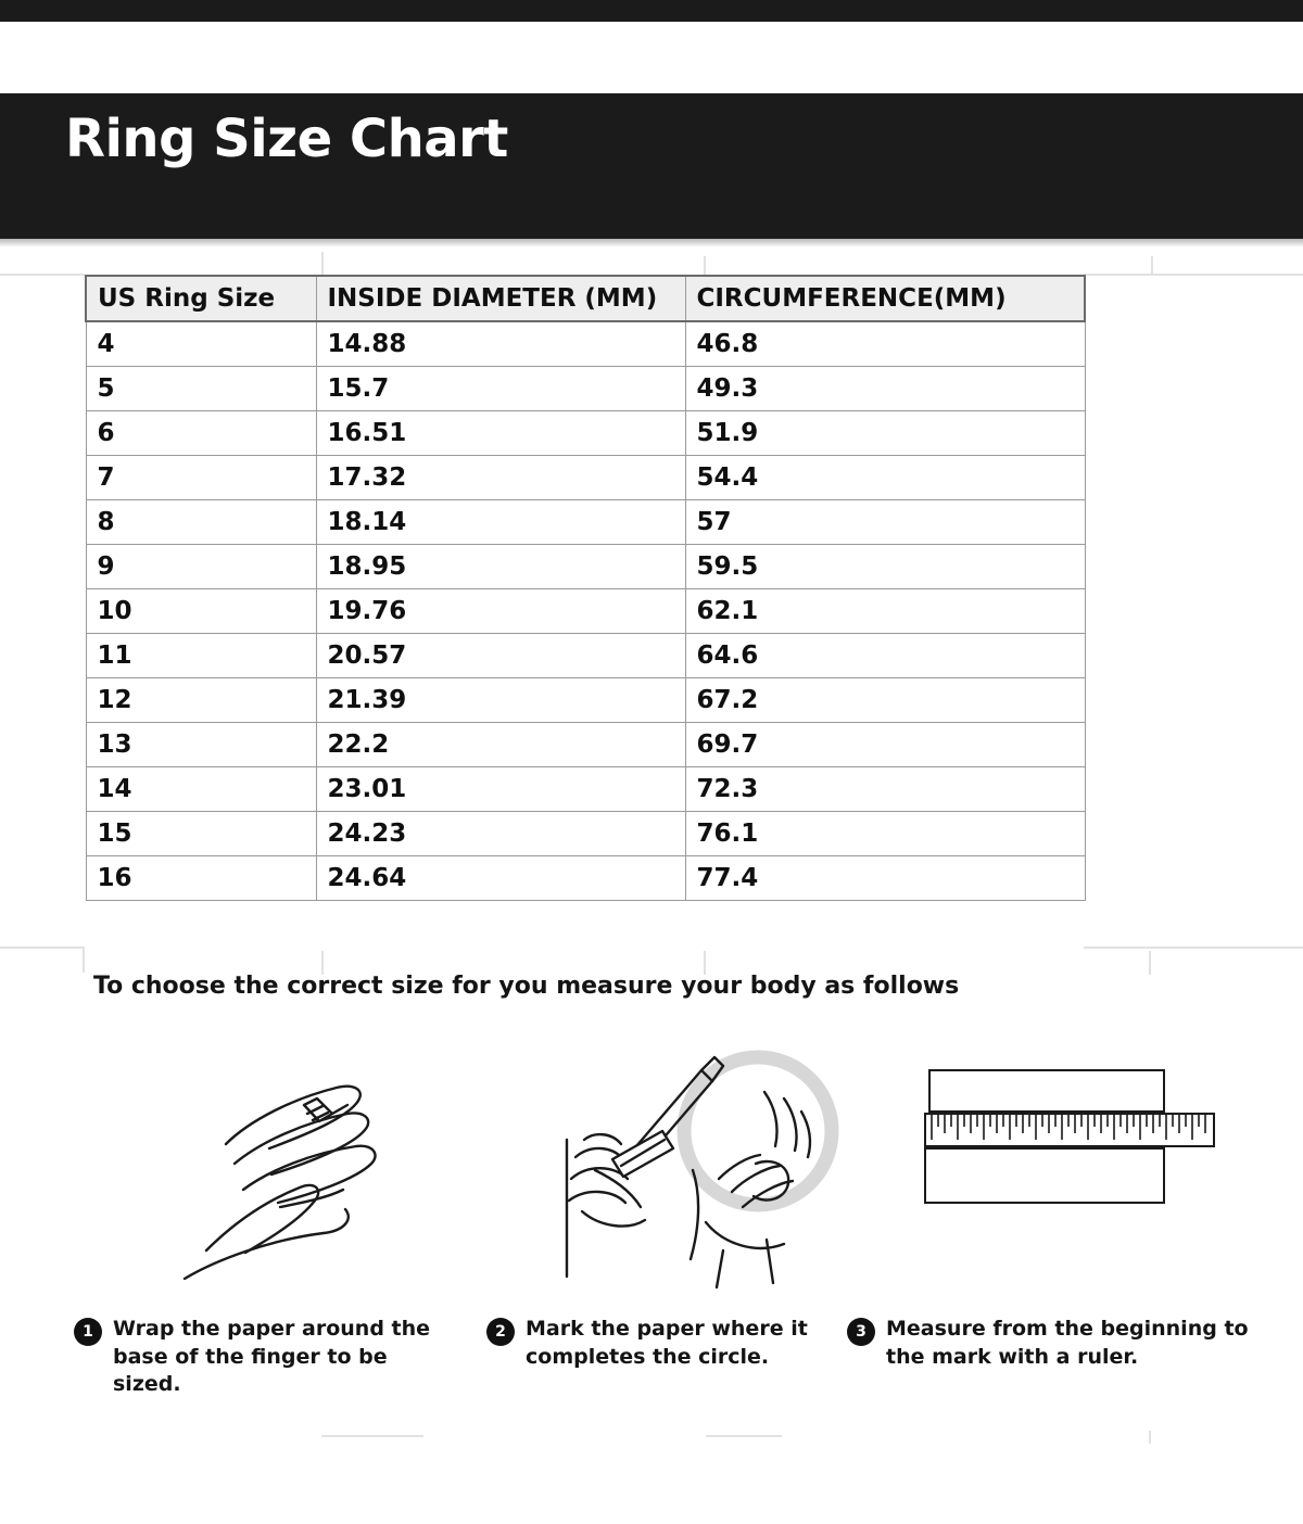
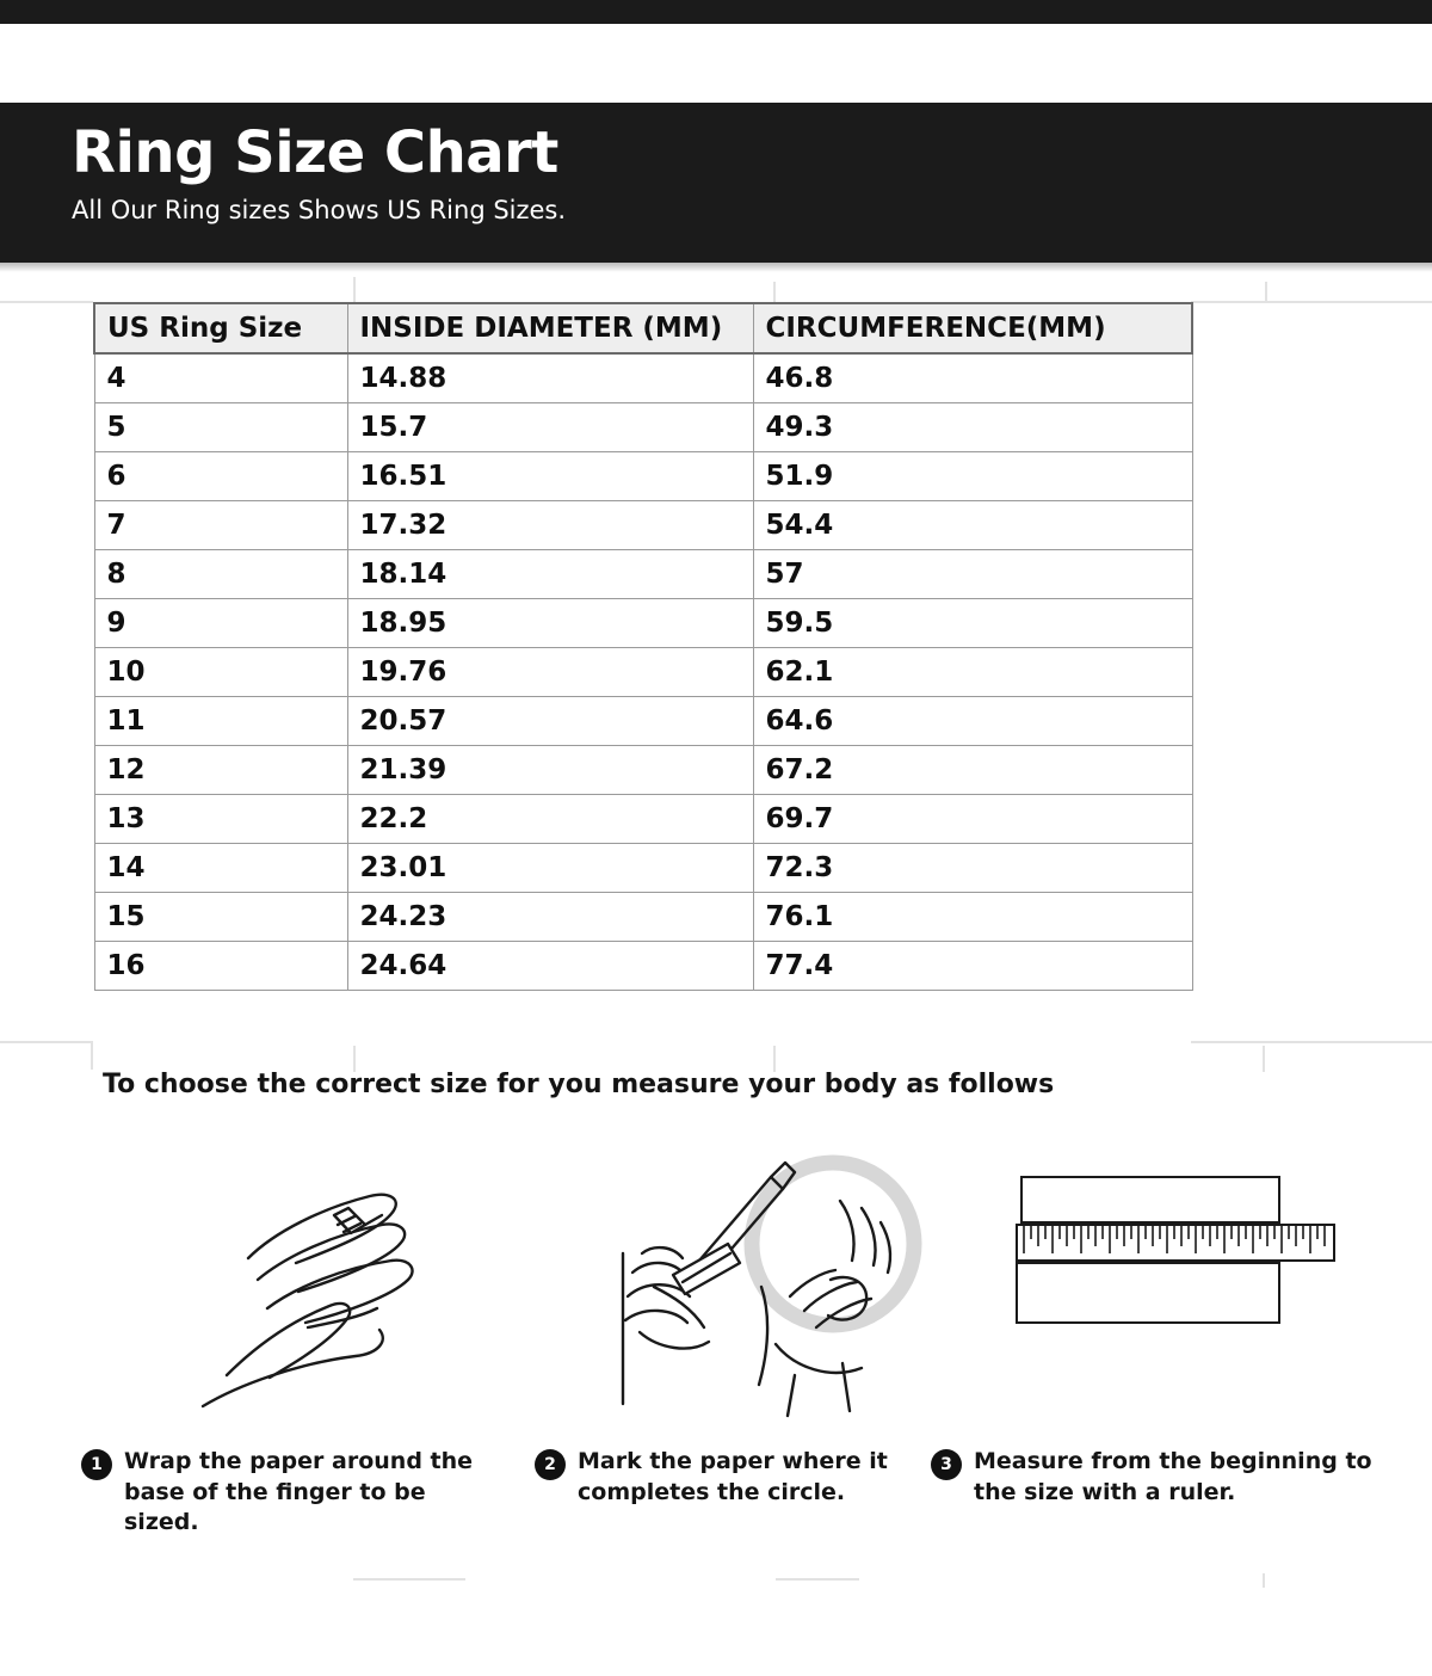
  Ring Size Chart
+ All Our Ring sizes Shows US Ring Sizes.
  US Ring Size	INSIDE DIAMETER (MM)	CIRCUMFERENCE(MM)
  4	14.88	46.8
  5	15.7	49.3
  6	16.51	51.9
  7	17.32	54.4
  8	18.14	57
  9	18.95	59.5
  10	19.76	62.1
  11	20.57	64.6
  12	21.39	67.2
  13	22.2	69.7
  14	23.01	72.3
  15	24.23	76.1
  16	24.64	77.4
  To choose the correct size for you measure your body as follows
  1
  Wrap the paper around the base of the finger to be sized.
  2
  Mark the paper where it completes the circle.
  3
- Measure from the beginning to the mark with a ruler.
+ Measure from the beginning to the size with a ruler.
